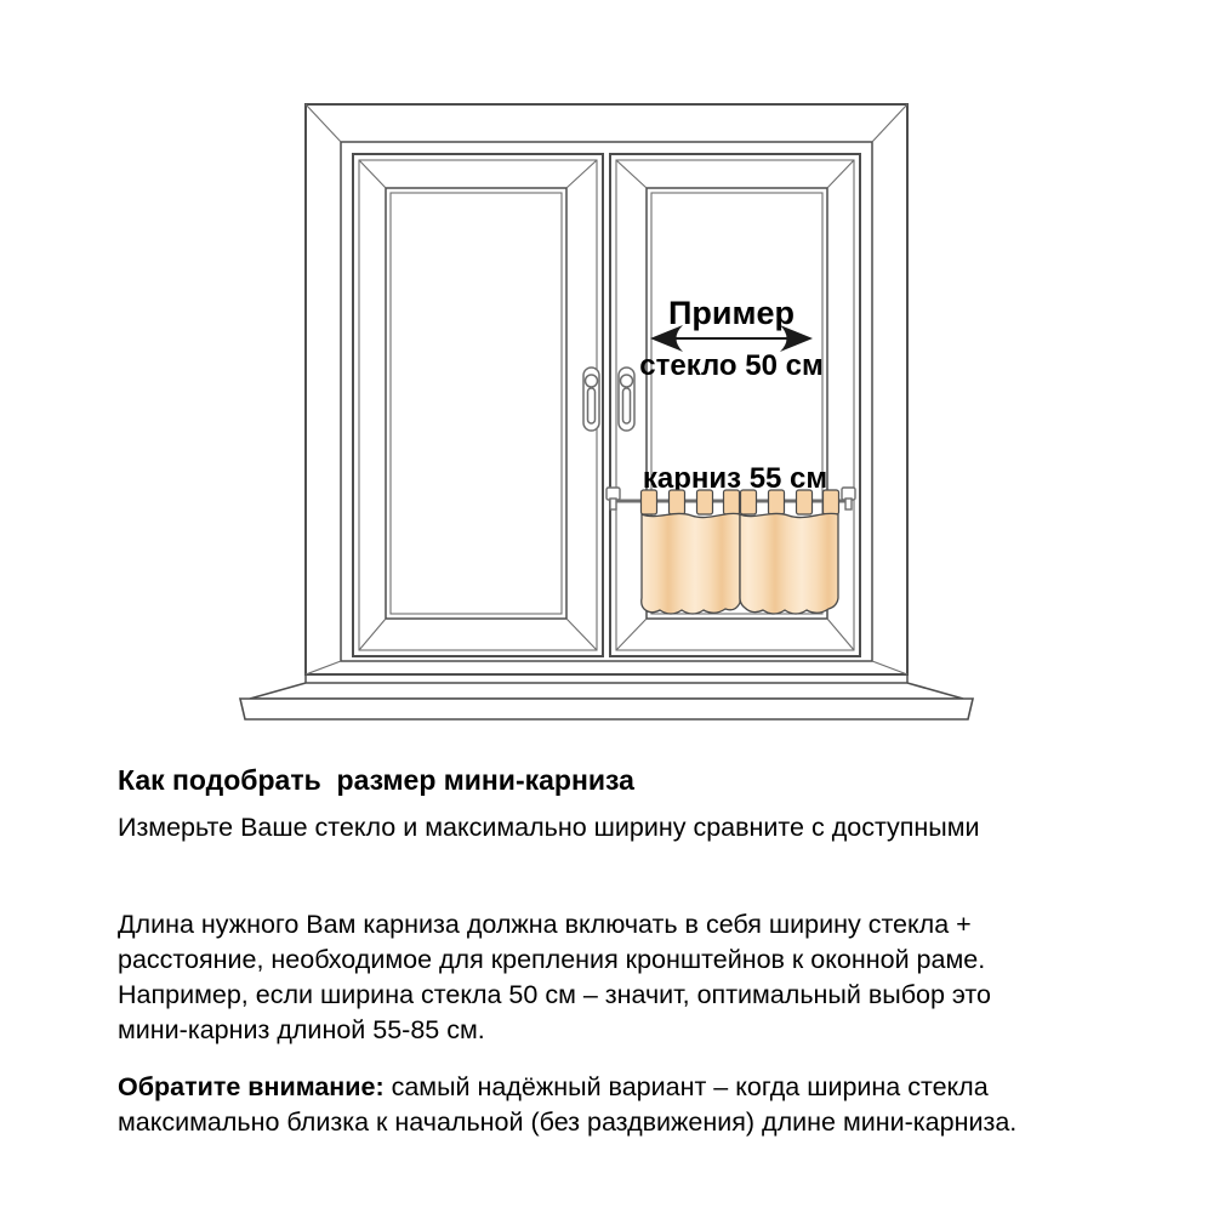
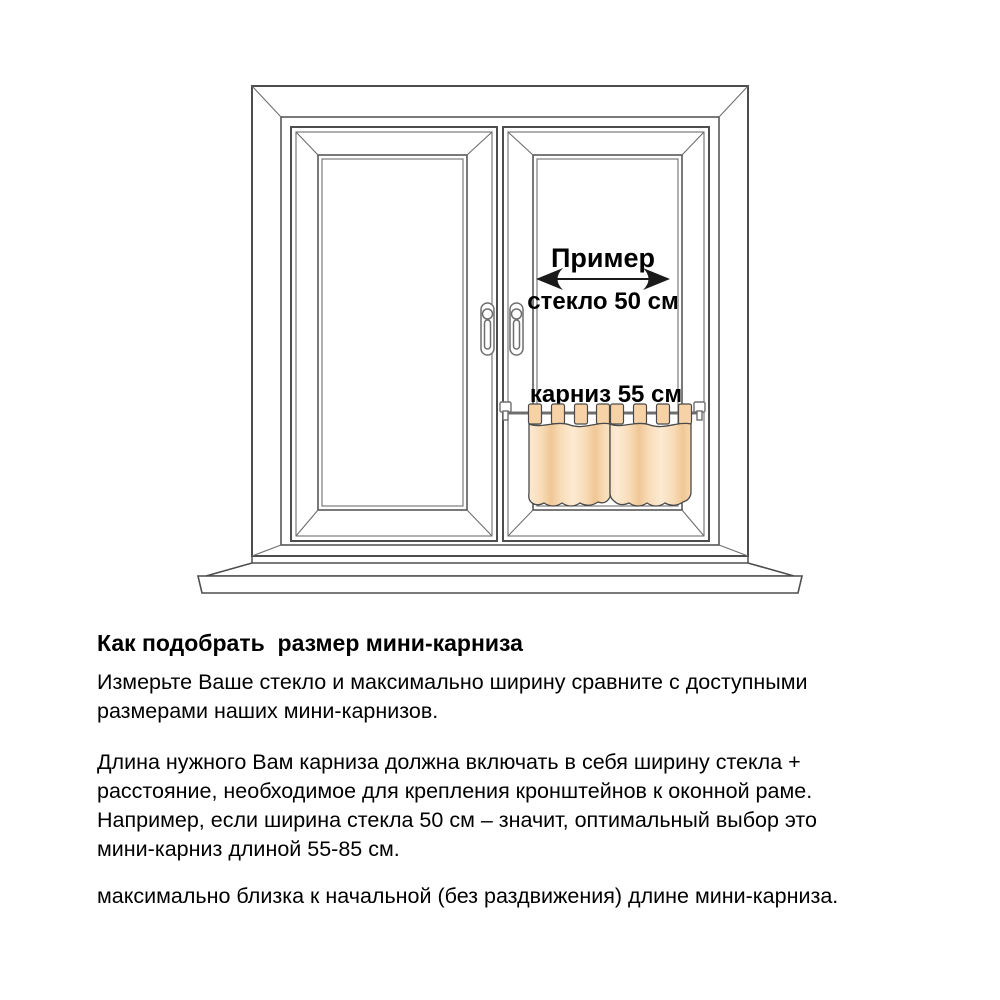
  Пример
  стекло 50 см
  карниз 55 см
  Как подобрать размер мини-карниза
  Измерьте Ваше стекло и максимально ширину сравните с доступными
+ размерами наших мини-карнизов.
  Длина нужного Вам карниза должна включать в себя ширину стекла +
  расстояние, необходимое для крепления кронштейнов к оконной раме.
  Например, если ширина стекла 50 см – значит, оптимальный выбор это
  мини-карниз длиной 55-85 см.
- Обратите внимание: самый надёжный вариант – когда ширина стекла
  максимально близка к начальной (без раздвижения) длине мини-карниза.
